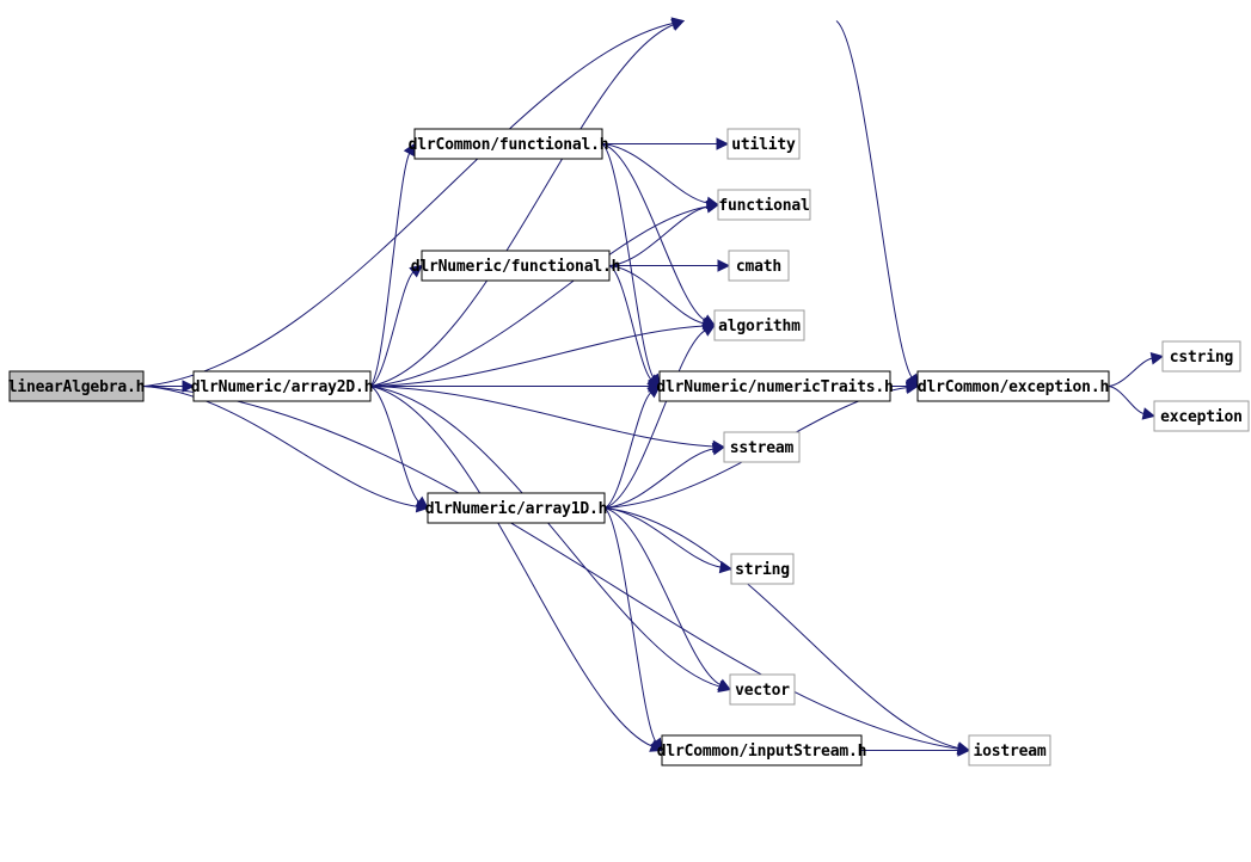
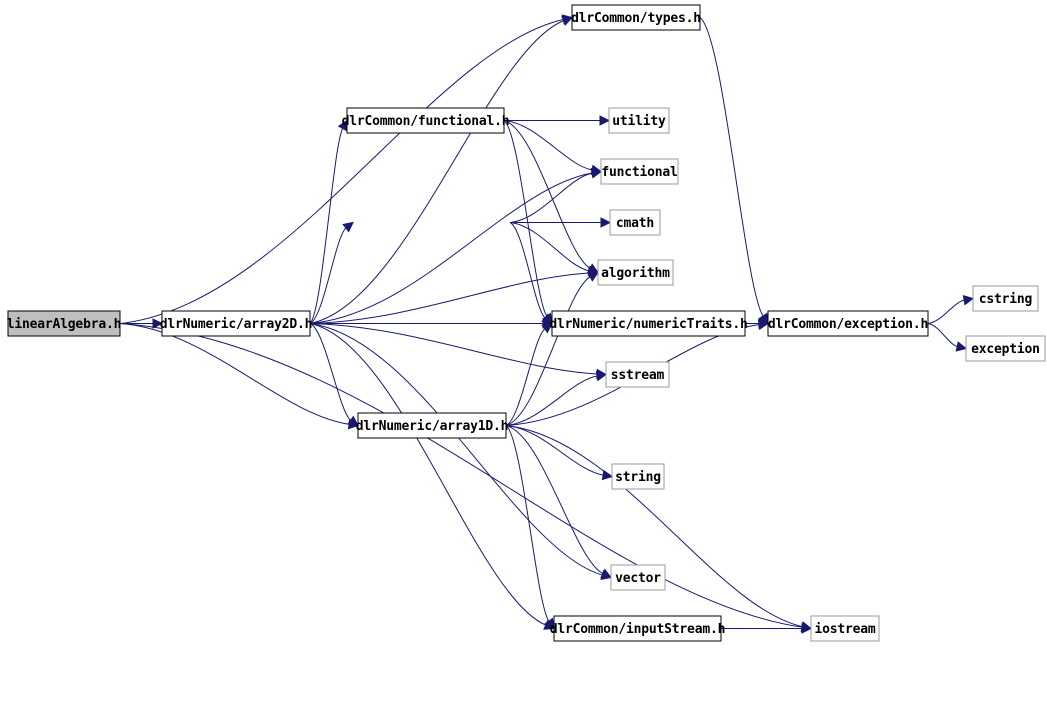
  linearAlgebra.h
  dlrNumeric/array2D.h
+ dlrCommon/types.h
  dlrCommon/functional.h
  utility
  functional
- dlrNumeric/functional.h
  cmath
  algorithm
  dlrNumeric/numericTraits.h
  dlrCommon/exception.h
  cstring
  exception
  sstream
  dlrNumeric/array1D.h
  string
  vector
  dlrCommon/inputStream.h
  iostream
